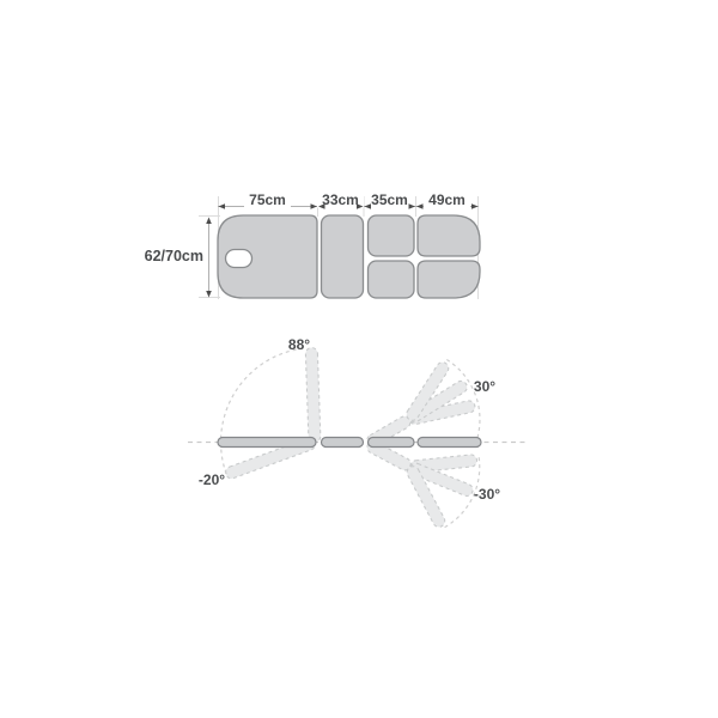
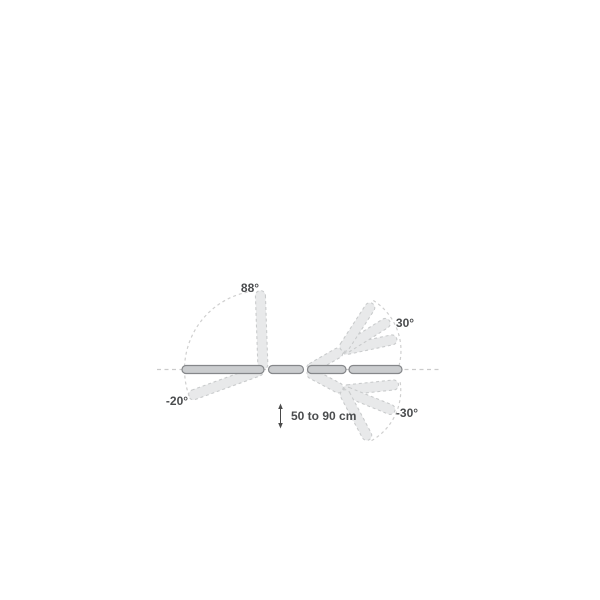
- 75cm
- 33cm
- 35cm
- 49cm
- 62/70cm
  88°
  -20°
  30°
  -30°
+ 50 to 90 cm
